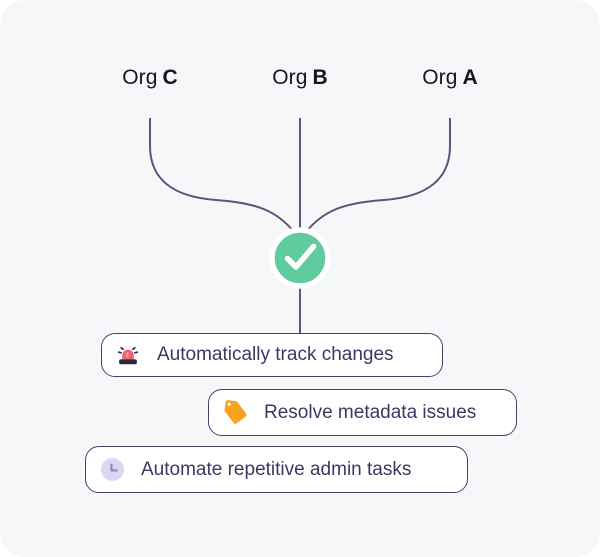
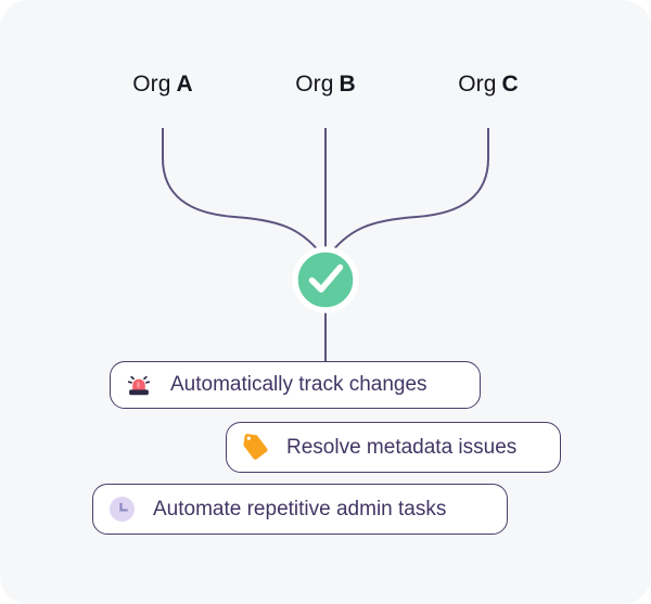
- Org C
+ Org A
  Org B
- Org A
+ Org C
  Automatically track changes
  Resolve metadata issues
  Automate repetitive admin tasks
